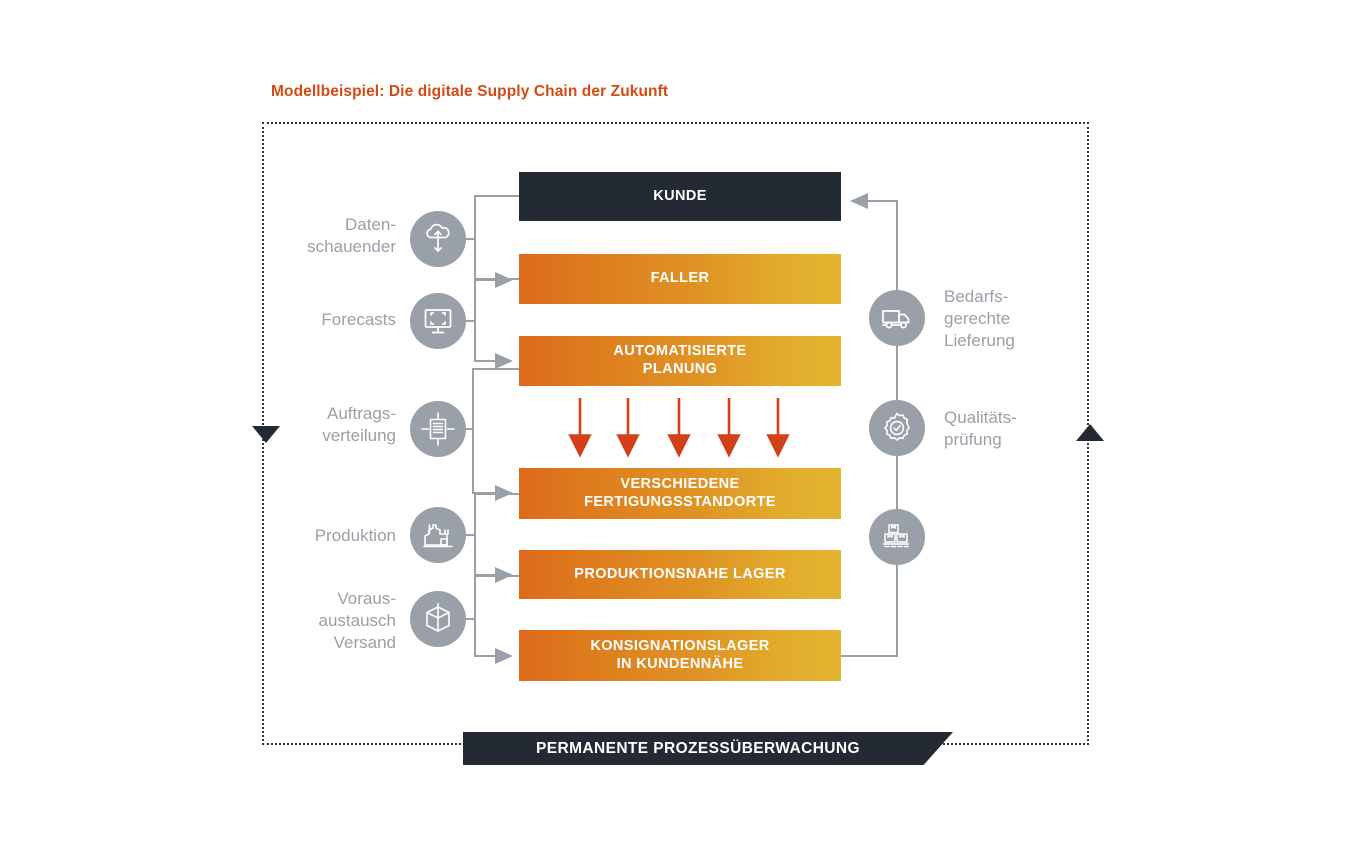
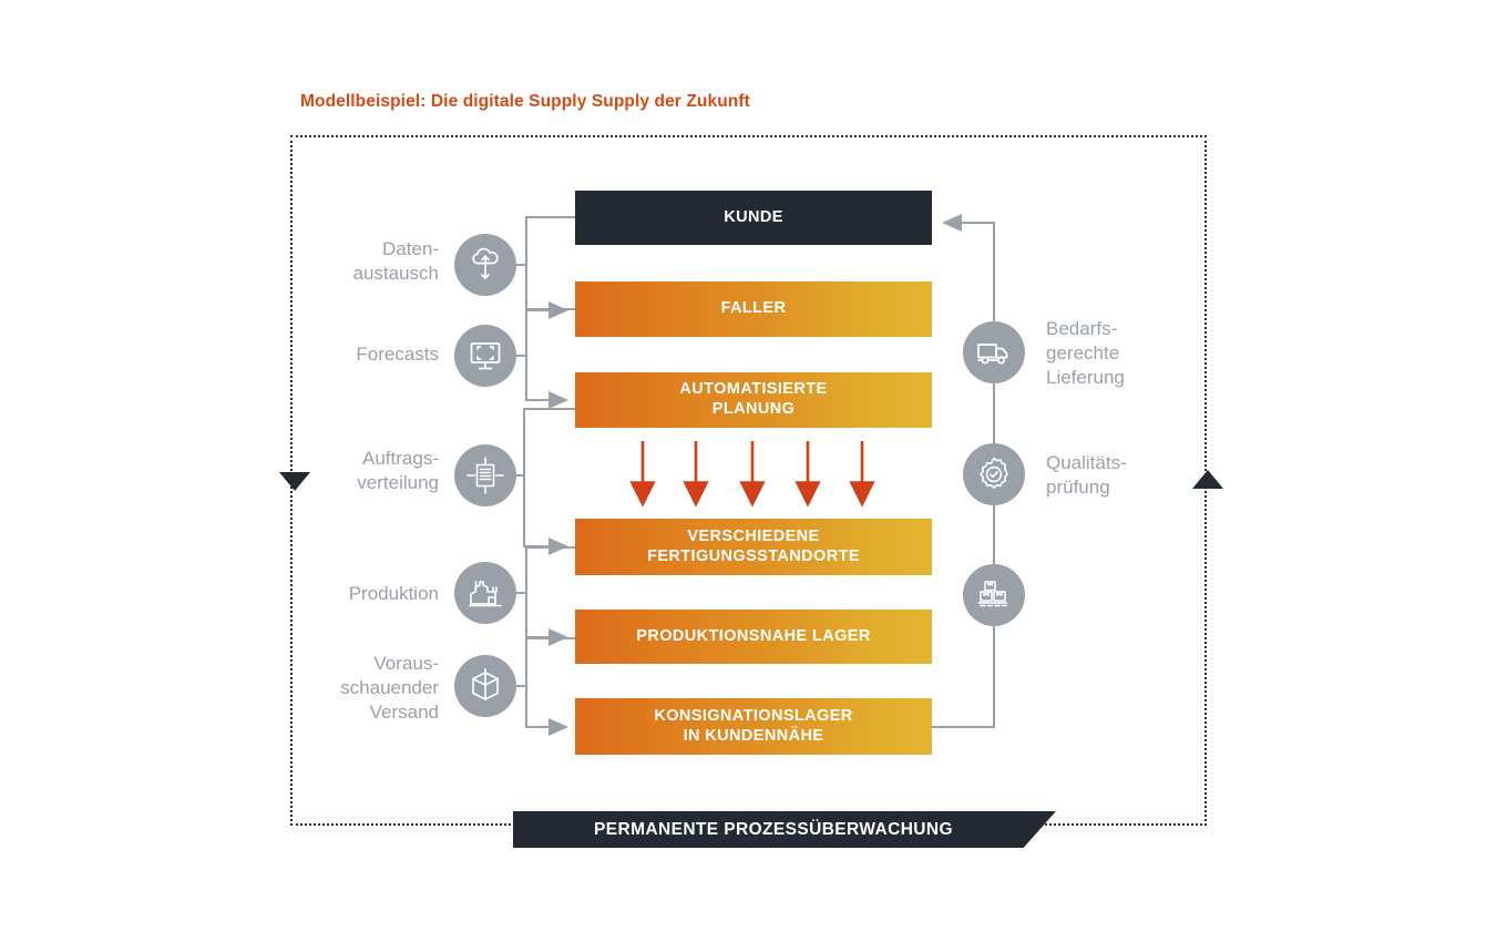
- Modellbeispiel: Die digitale Supply Chain der Zukunft
+ Modellbeispiel: Die digitale Supply Supply der Zukunft
  KUNDE
  FALLER
  AUTOMATISIERTE
  PLANUNG
  VERSCHIEDENE
  FERTIGUNGSSTANDORTE
  PRODUKTIONSNAHE LAGER
  KONSIGNATIONSLAGER
  IN KUNDENNÄHE
  Daten-
- schauender
+ austausch
  Forecasts
  Auftrags-
  verteilung
  Produktion
  Voraus-
- austausch
+ schauender
  Versand
  Bedarfs-
  gerechte
  Lieferung
  Qualitäts-
  prüfung
  PERMANENTE PROZESSÜBERWACHUNG
